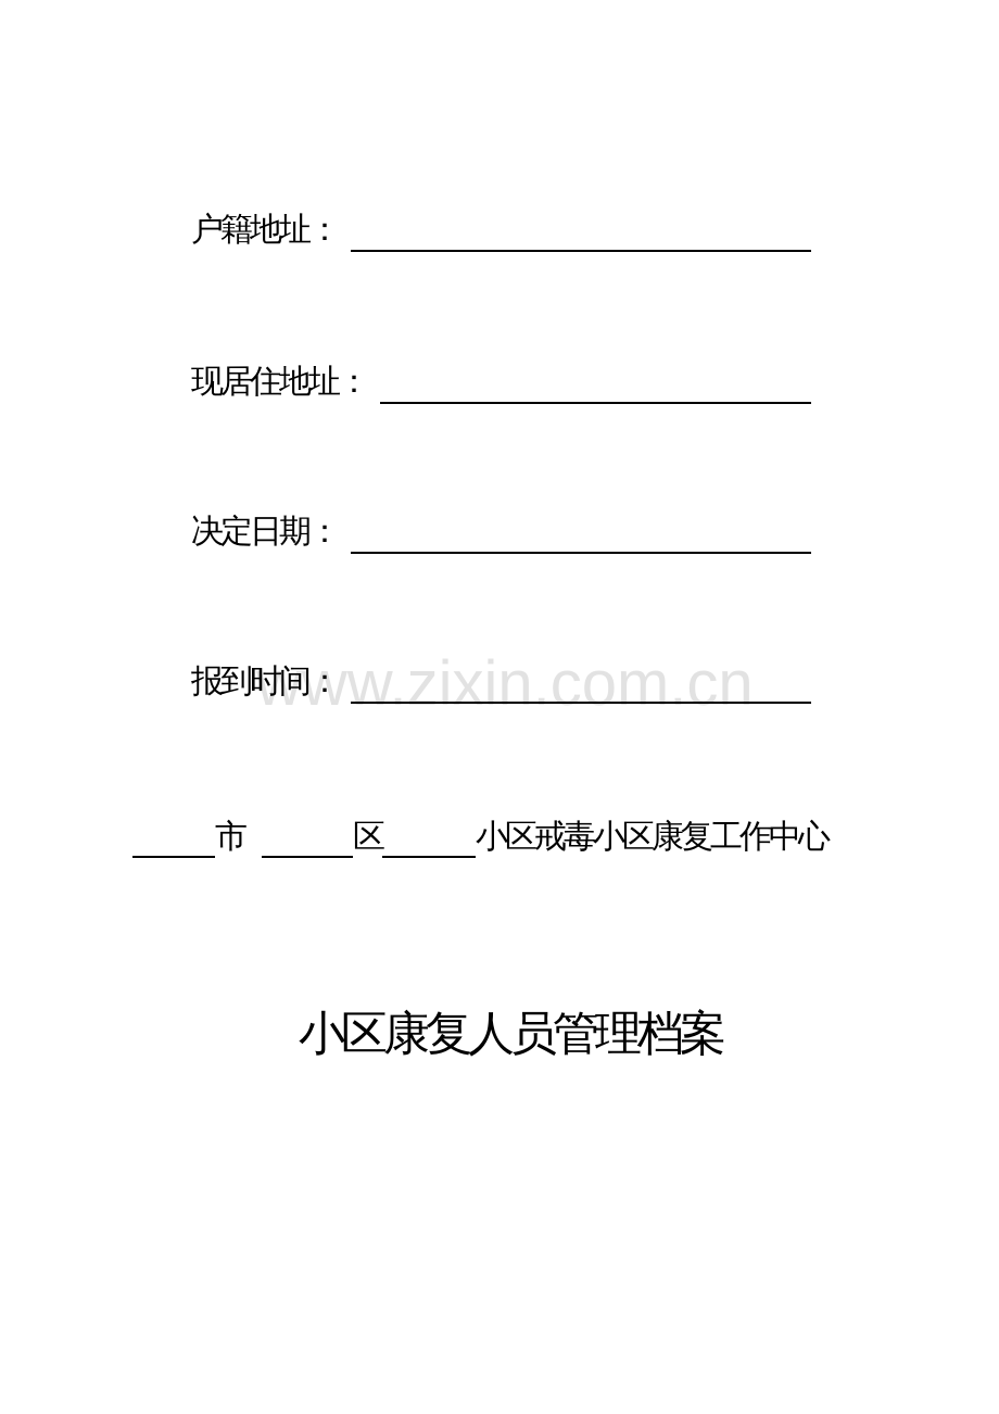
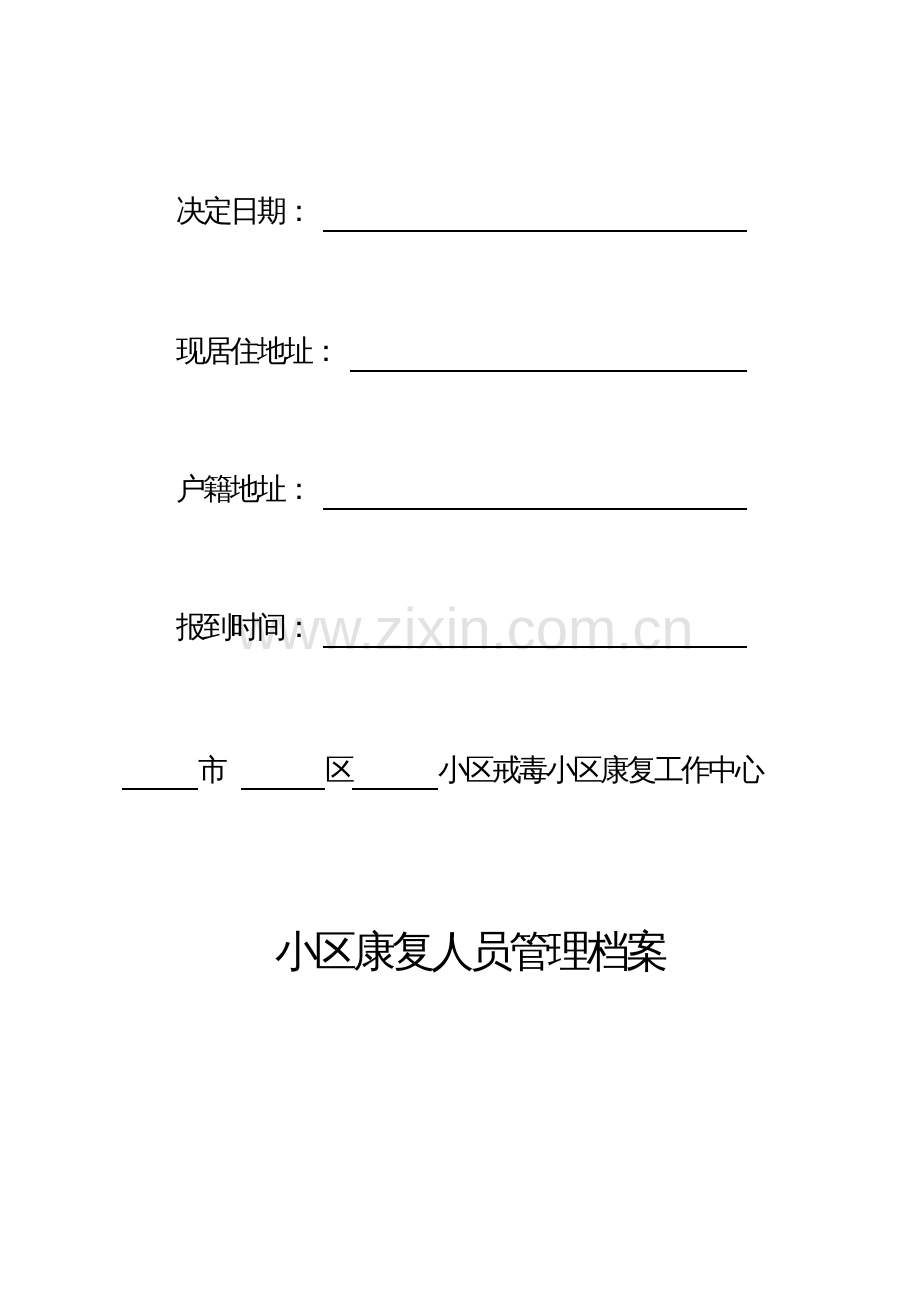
  www.zixin.com.cn
- 户籍地址：
+ 决定日期：
  现居住地址：
- 决定日期：
+ 户籍地址：
  报到时间：
  市
  区
  小区戒毒小区康复工作中心
  小区康复人员管理档案
